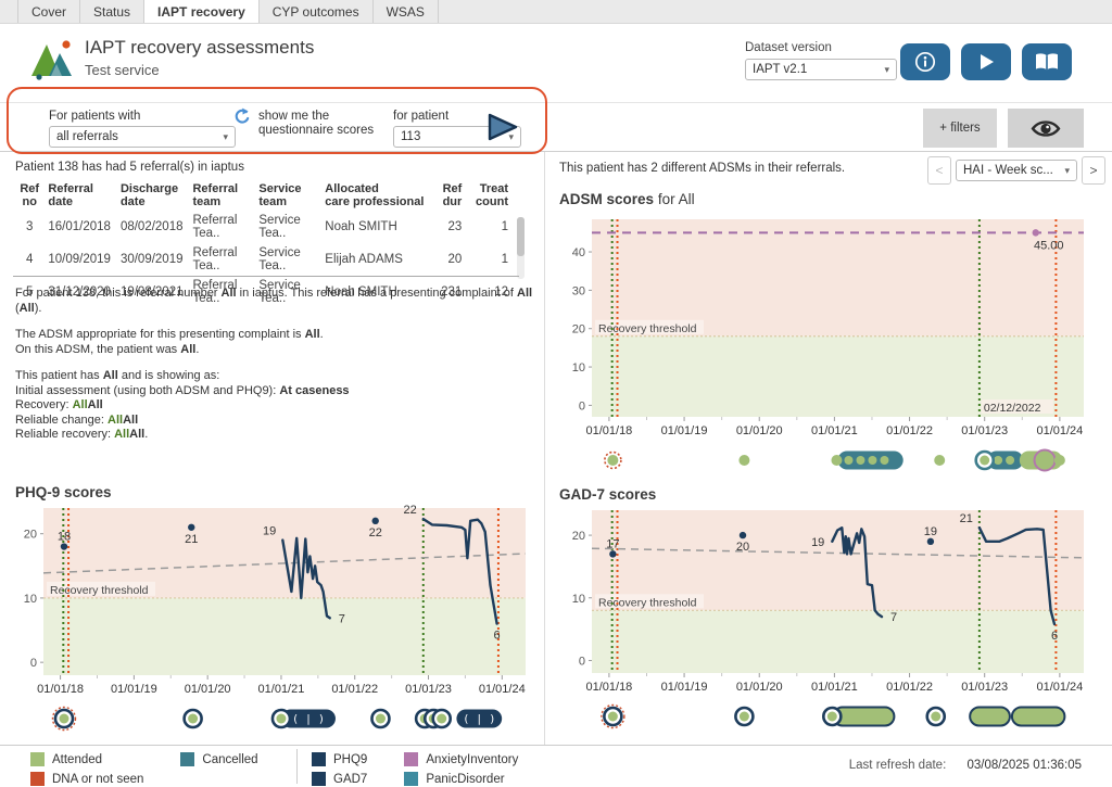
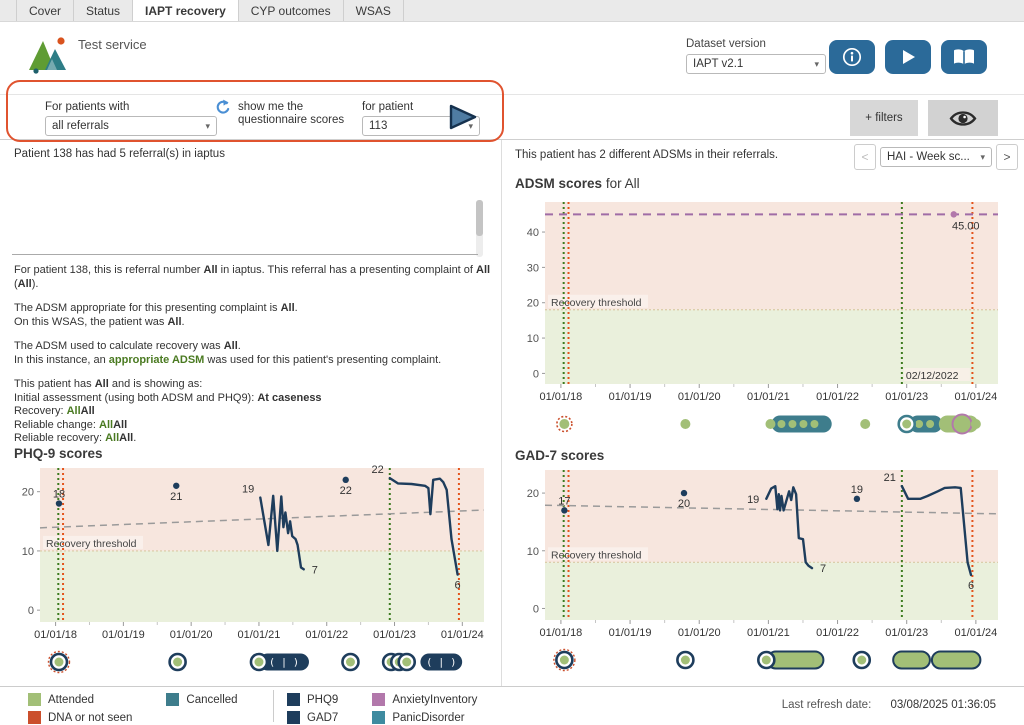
  Cover
  Status
  IAPT recovery
  CYP outcomes
  WSAS
- IAPT recovery assessments
  Test service
  Dataset version
  IAPT v2.1
  ▾
  For patients with
  all referrals
  ▾
  show me the
  questionnaire scores
  for patient
  113
  ▾
  + filters
  Patient 138 has had 5 referral(s) in iaptus
- Refno	Referraldate	Dischargedate	Referralteam	Serviceteam	Allocatedcare professional	Refdur	Treatcount
- 3	16/01/2018	08/02/2018	Referral Tea..	Service Tea..	Noah SMITH	23	1
- 4	10/09/2019	30/09/2019	Referral Tea..	Service Tea..	Elijah ADAMS	20	1
- 5	31/12/2020	19/08/2021	Referral Tea..	Service Tea..	Noah SMITH	231	12
  For patient 138, this is referral number All in iaptus. This referral has a presenting complaint of All (All).
  The ADSM appropriate for this presenting complaint is All.
- On this ADSM, the patient was All.
+ On this WSAS, the patient was All.
+ The ADSM used to calculate recovery was All.
+ In this instance, an appropriate ADSM was used for this patient's presenting complaint.
  This patient has All and is showing as:
  Initial assessment (using both ADSM and PHQ9): At caseness
  Recovery: AllAll
  Reliable change: AllAll
  Reliable recovery: AllAll.
  PHQ-9 scores
  Reovery threshold
  19
  7
  22
  6
  18
  21
  22
  0
  10
  20
  01/01/18
  01/01/19
  01/01/20
  01/01/21
  01/01/22
  01/01/23
  01/01/24
  ( | )
  ( | )
  This patient has 2 different ADSMs in their referrals.
  <
  HAI - Week sc...
  ▾
  >
  ADSM scores for All
  Recovery threshold
  02/12/2022
  45.00
  0
  10
  20
  30
  40
  01/01/18
  01/01/19
  01/01/20
  01/01/21
  01/01/22
  01/01/23
  01/01/24
  GAD-7 scores
  Recovery threshold
  19
  7
  21
  6
  17
  20
  19
  0
  10
  20
  01/01/18
  01/01/19
  01/01/20
  01/01/21
  01/01/22
  01/01/23
  01/01/24
  Attended
  DNA or not seen
  Cancelled
  PHQ9
  GAD7
  AnxietyInventory
  PanicDisorder
  Last refresh date: 03/08/2025 01:36:05
